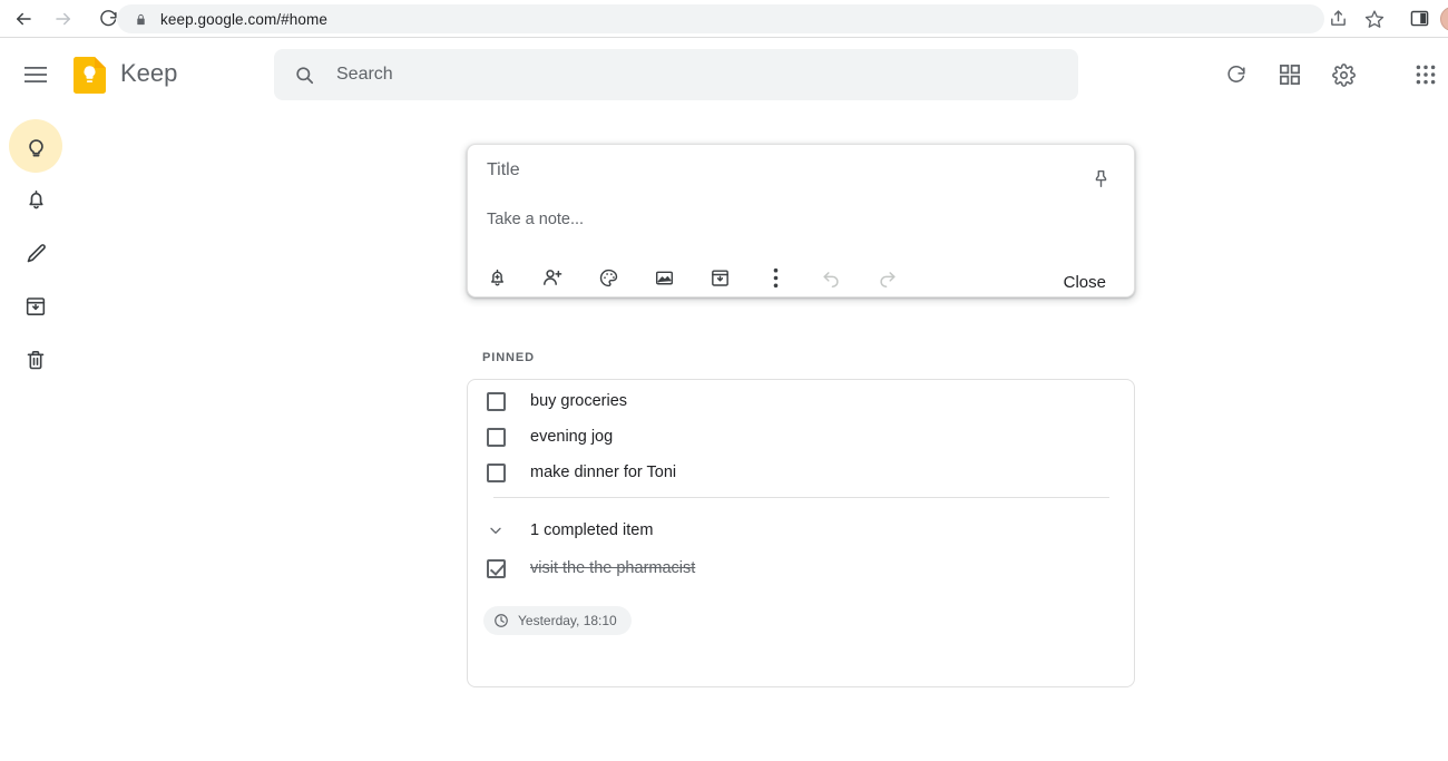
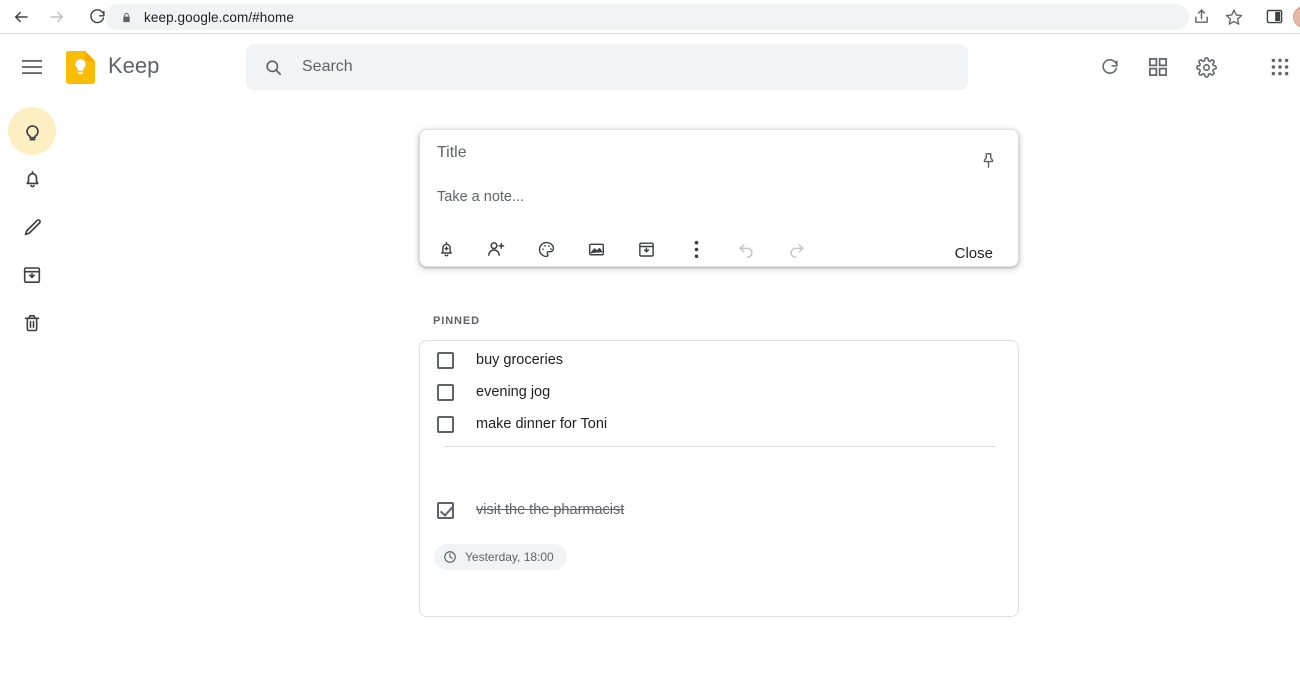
  keep.google.com/#home
  Keep
  Search
  Title
  Take a note...
  Close
  PINNED
  buy groceries
  evening jog
  make dinner for Toni
- 1 completed item
  visit the the pharmacist
- Yesterday, 18:10
+ Yesterday, 18:00
